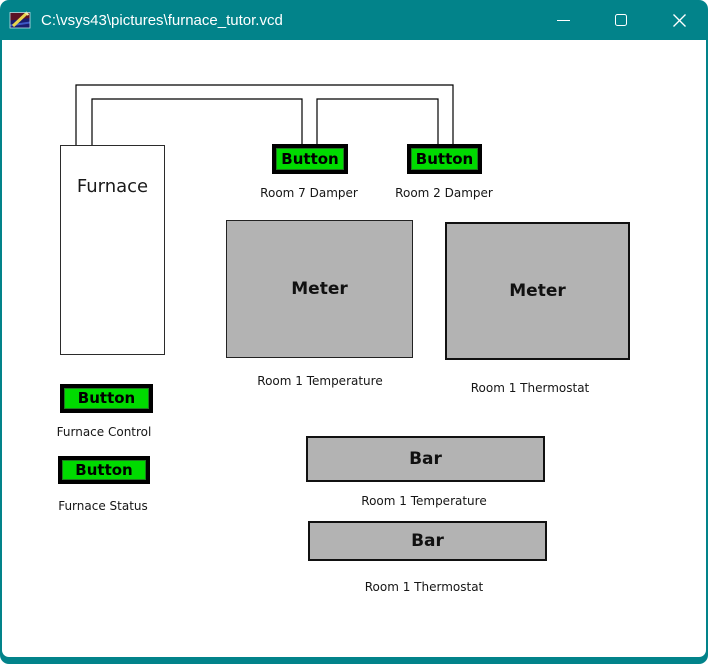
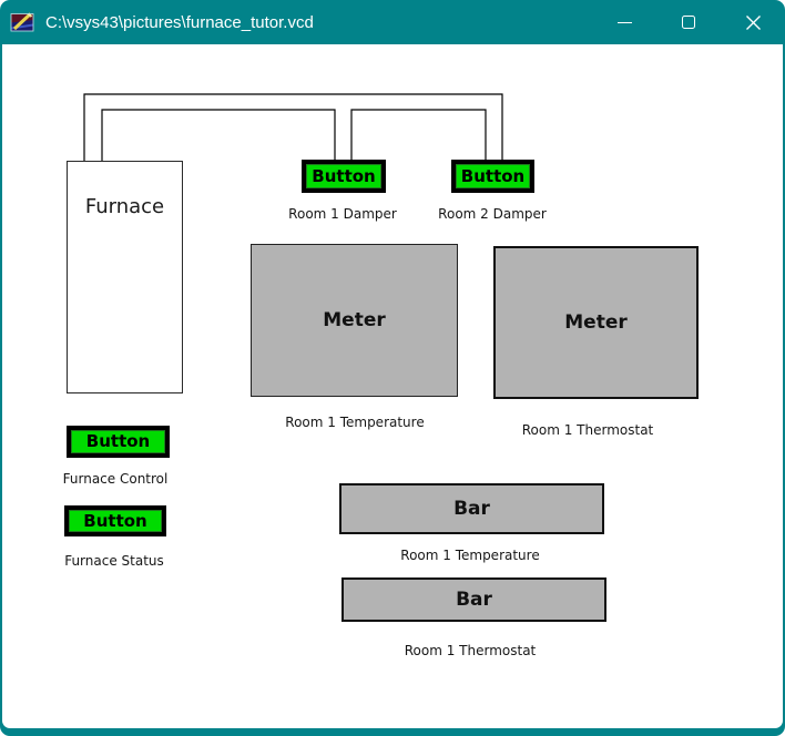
  C:\vsys43\pictures\furnace_tutor.vcd
  Furnace
  Button
- Room 7 Damper
+ Room 1 Damper
  Button
  Room 2 Damper
  Meter
  Room 1 Temperature
  Meter
  Room 1 Thermostat
  Button
  Furnace Control
  Button
  Furnace Status
  Bar
  Room 1 Temperature
  Bar
  Room 1 Thermostat
